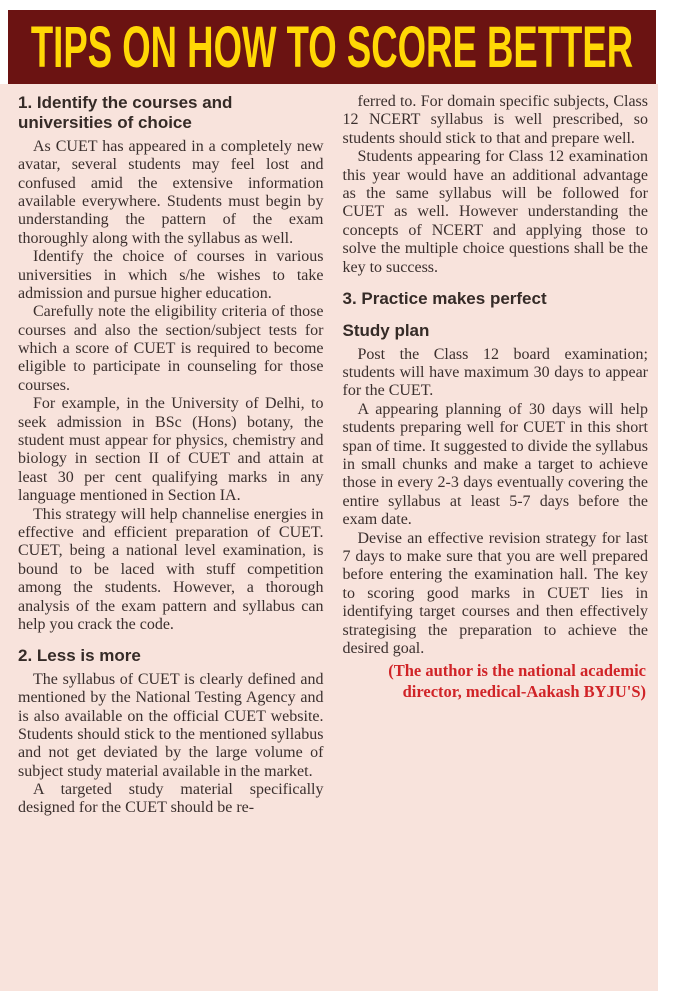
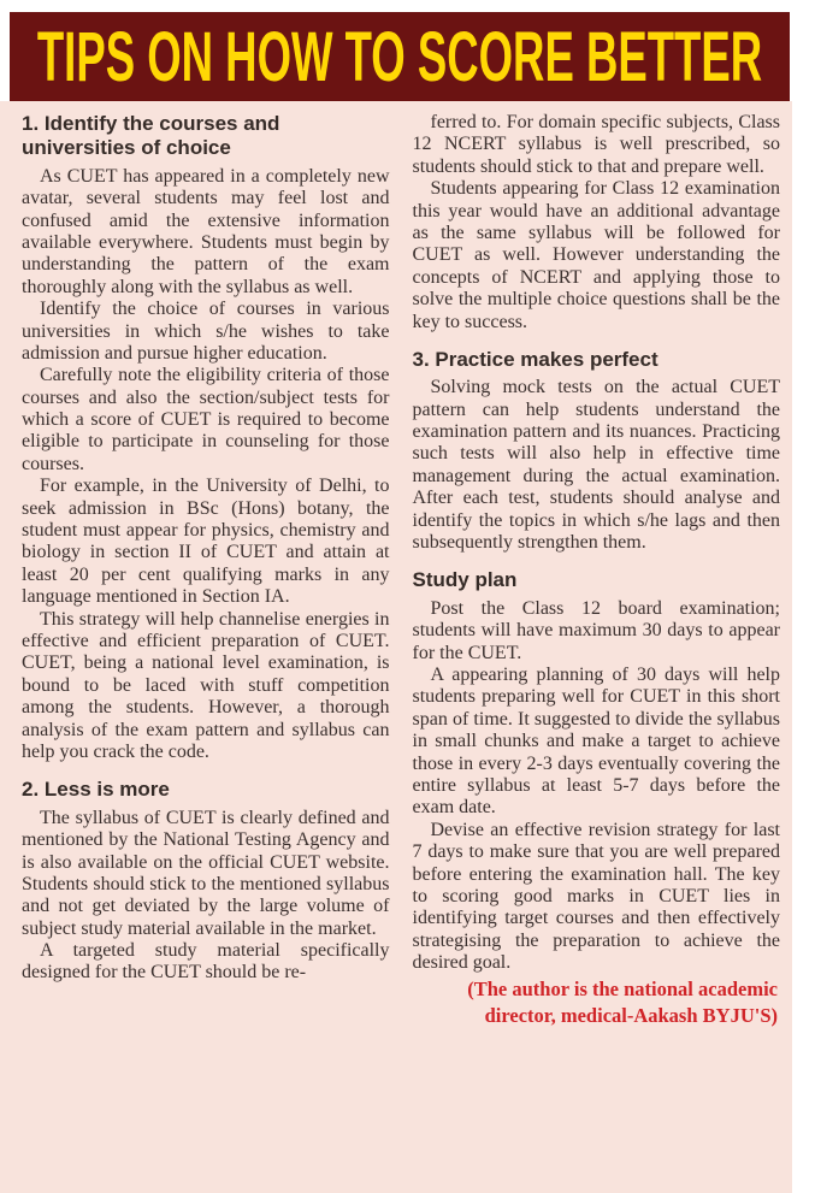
  TIPS ON HOW TO SCORE BETTER
  1. Identify the courses and universities of choice
  As CUET has appeared in a completely new avatar, several students may feel lost and confused amid the extensive information available everywhere. Students must begin by understanding the pattern of the exam thoroughly along with the syllabus as well.
  Identify the choice of courses in various universities in which s/he wishes to take admission and pursue higher education.
  Carefully note the eligibility criteria of those courses and also the section/subject tests for which a score of CUET is required to become eligible to participate in counseling for those courses.
- For example, in the University of Delhi, to seek admission in BSc (Hons) botany, the student must appear for physics, chemistry and biology in section II of CUET and attain at least 30 per cent qualifying marks in any language mentioned in Section IA.
+ For example, in the University of Delhi, to seek admission in BSc (Hons) botany, the student must appear for physics, chemistry and biology in section II of CUET and attain at least 20 per cent qualifying marks in any language mentioned in Section IA.
  This strategy will help channelise energies in effective and efficient preparation of CUET. CUET, being a national level examination, is bound to be laced with stuff competition among the students. However, a thorough analysis of the exam pattern and syllabus can help you crack the code.
  2. Less is more
  The syllabus of CUET is clearly defined and mentioned by the National Testing Agency and is also available on the official CUET website. Students should stick to the mentioned syllabus and not get deviated by the large volume of subject study material available in the market.
  A targeted study material specifically designed for the CUET should be re-
  ferred to. For domain specific subjects, Class 12 NCERT syllabus is well prescribed, so students should stick to that and prepare well.
  Students appearing for Class 12 examination this year would have an additional advantage as the same syllabus will be followed for CUET as well. However understanding the concepts of NCERT and applying those to solve the multiple choice questions shall be the key to success.
  3. Practice makes perfect
+ Solving mock tests on the actual CUET pattern can help students understand the examination pattern and its nuances. Practicing such tests will also help in effective time management during the actual examination. After each test, students should analyse and identify the topics in which s/he lags and then subsequently strengthen them.
  Study plan
  Post the Class 12 board examination; students will have maximum 30 days to appear for the CUET.
  A appearing planning of 30 days will help students preparing well for CUET in this short span of time. It suggested to divide the syllabus in small chunks and make a target to achieve those in every 2-3 days eventually covering the entire syllabus at least 5-7 days before the exam date.
  Devise an effective revision strategy for last 7 days to make sure that you are well prepared before entering the examination hall. The key to scoring good marks in CUET lies in identifying target courses and then effectively strategising the preparation to achieve the desired goal.
  (The author is the national academic director, medical-Aakash BYJU'S)
